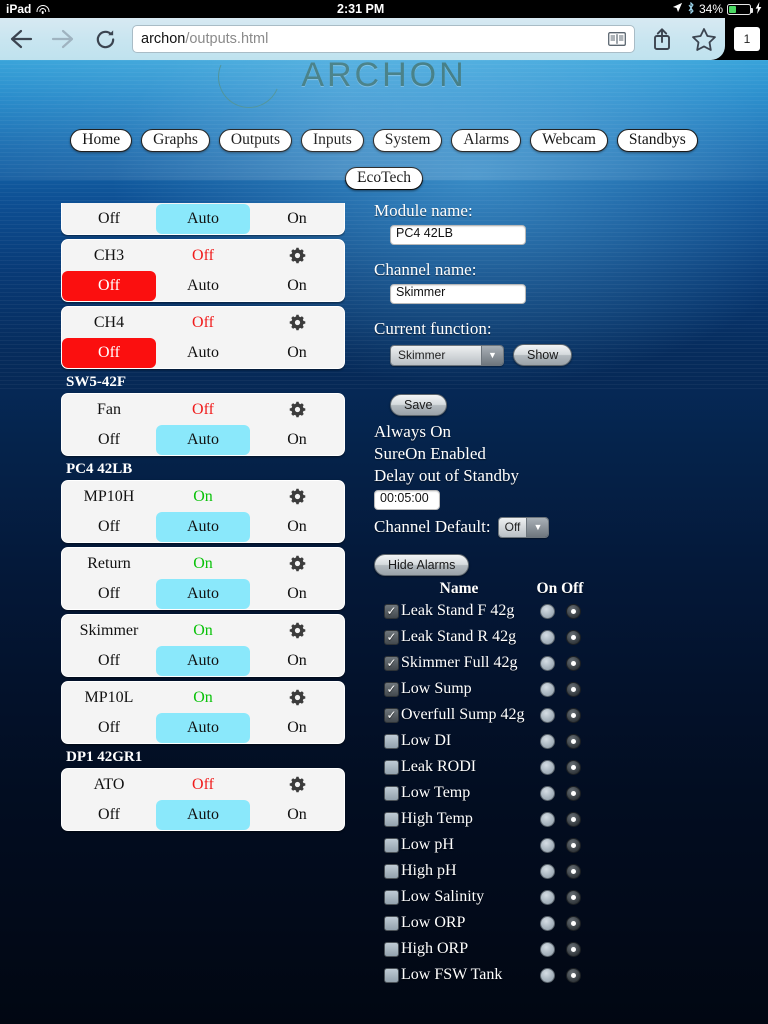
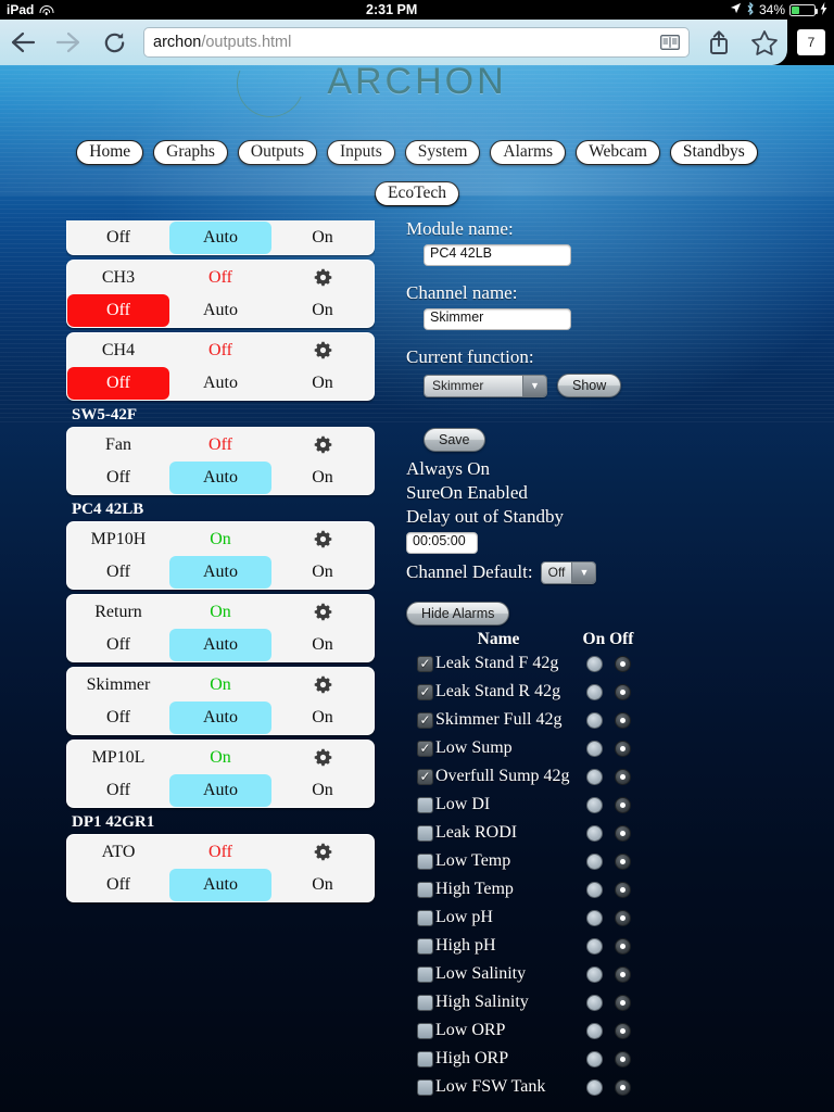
  iPad
  2:31 PM
  34%
  archon/outputs.html
- 1
+ 7
  Off
  Auto
  On
  CH3
  Off
  Off
  Auto
  On
  CH4
  Off
  Off
  Auto
  On
  SW5-42F
  Fan
  Off
  Off
  Auto
  On
  PC4 42LB
  MP10H
  On
  Off
  Auto
  On
  Return
  On
  Off
  Auto
  On
  Skimmer
  On
  Off
  Auto
  On
  MP10L
  On
  Off
  Auto
  On
  DP1 42GR1
  ATO
  Off
  Off
  Auto
  On
  Module name:
  PC4 42LB
  Channel name:
  Skimmer
  Current function:
  Skimmer
  ▼
  Show
  Save
  Always On
  SureOn Enabled
  Delay out of Standby
  00:05:00
  Channel Default:
  Off
  ▼
  Hide Alarms
  Name
  On Off
  ✓
  Leak Stand F 42g
  ✓
  Leak Stand R 42g
  ✓
  Skimmer Full 42g
  ✓
  Low Sump
  ✓
  Overfull Sump 42g
  Low DI
  Leak RODI
  Low Temp
  High Temp
  Low pH
  High pH
  Low Salinity
+ High Salinity
  Low ORP
  High ORP
  Low FSW Tank
